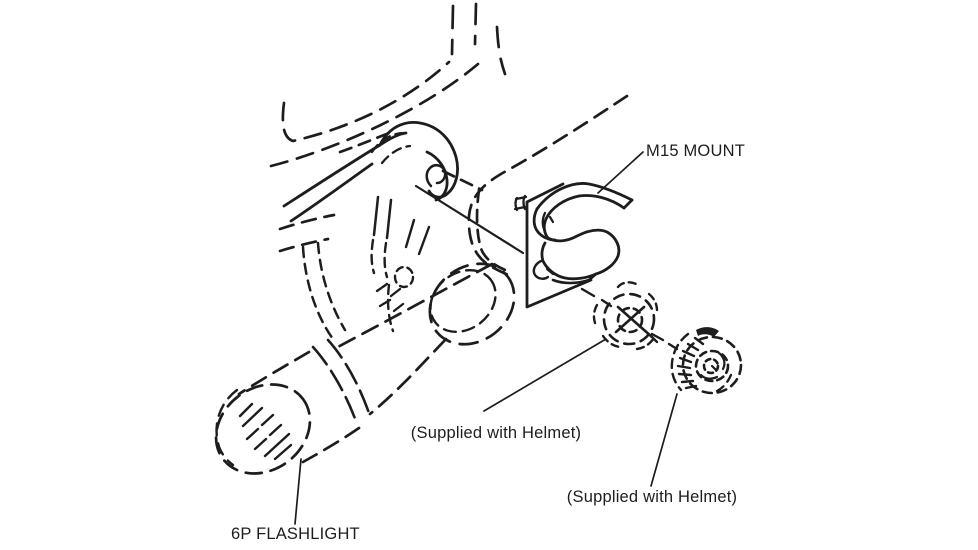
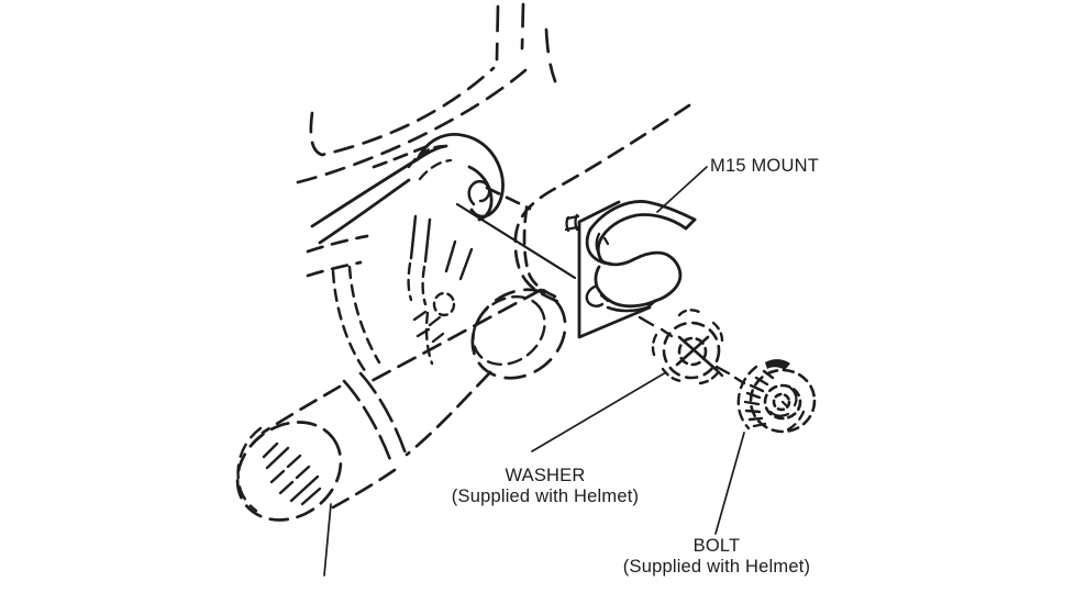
  M15 MOUNT
+ WASHER
  (Supplied with Helmet)
+ BOLT
  (Supplied with Helmet)
- 6P FLASHLIGHT
